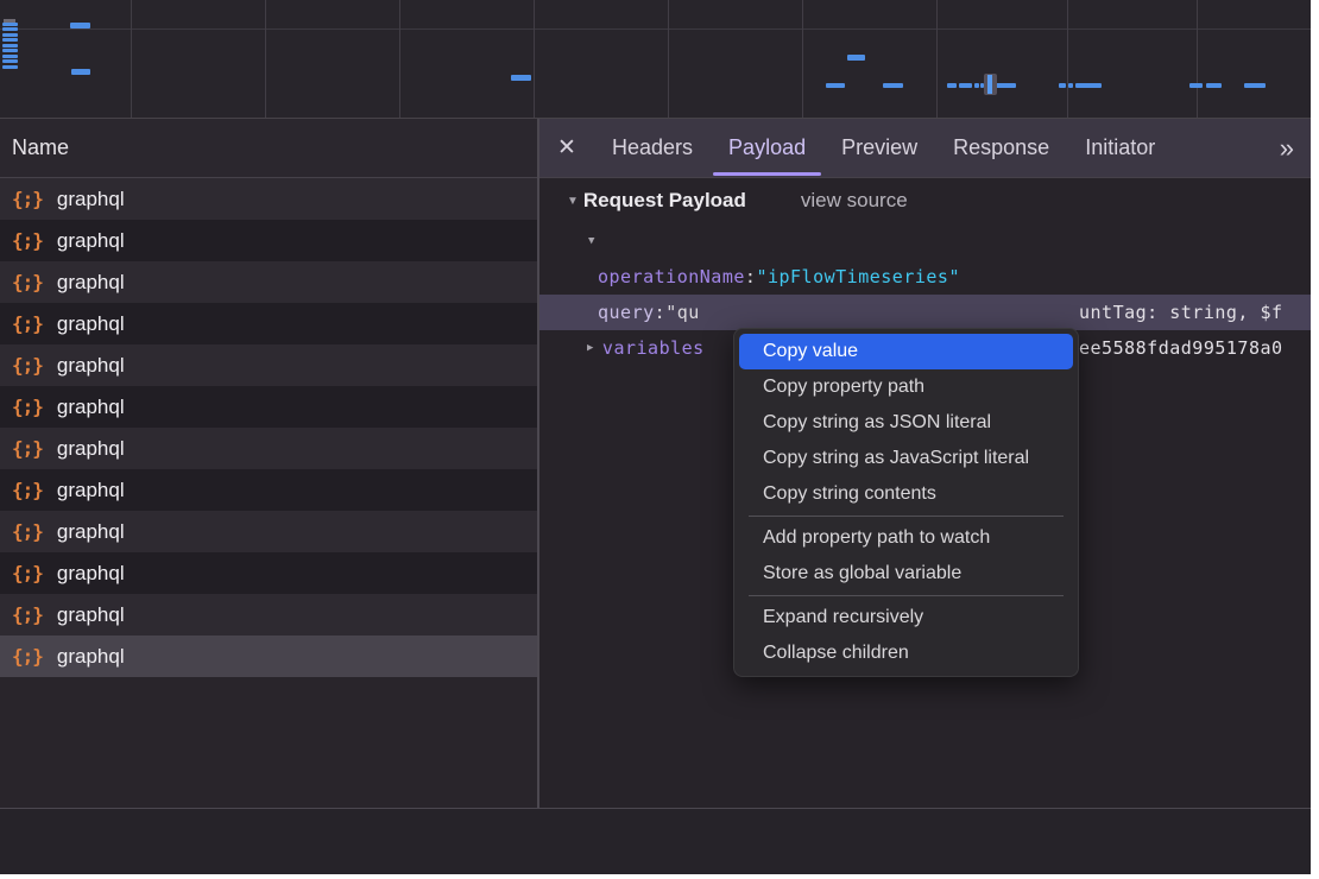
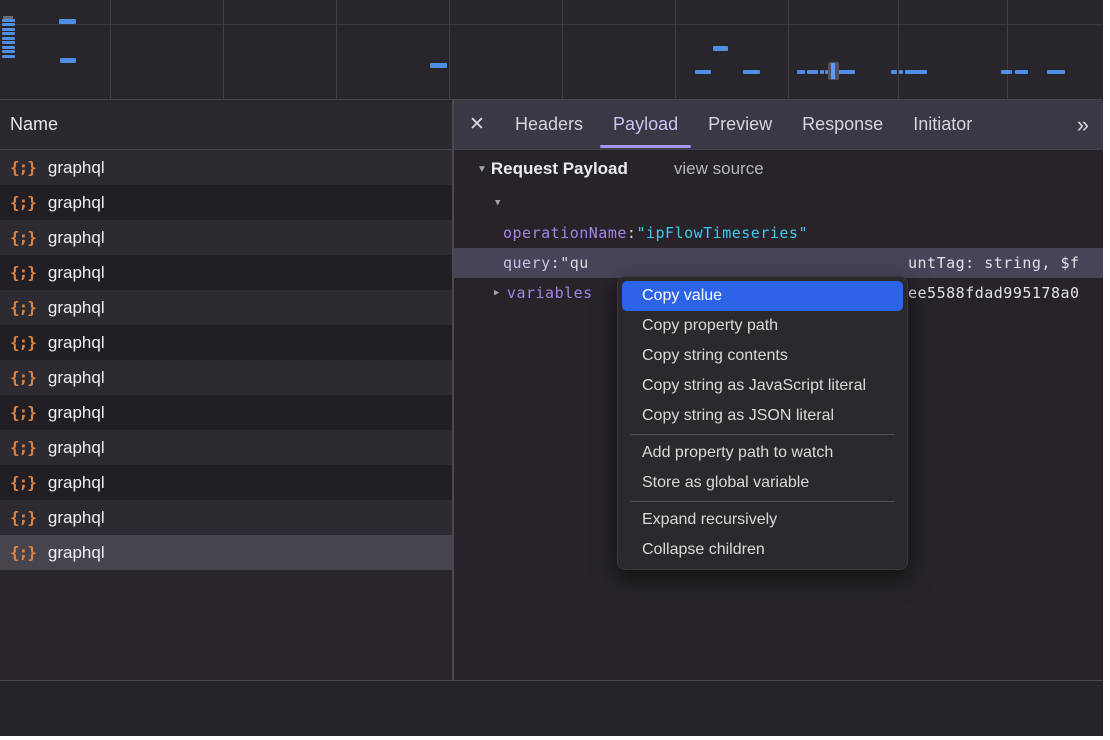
  Name
  {;}
  graphql
  {;}
  graphql
  {;}
  graphql
  {;}
  graphql
  {;}
  graphql
  {;}
  graphql
  {;}
  graphql
  {;}
  graphql
  {;}
  graphql
  {;}
  graphql
  {;}
  graphql
  {;}
  graphql
  ✕
  Headers
  Payload
  Preview
  Response
  Initiator
  »
  ▼
  Request Payload
  view source
  ▼
  operationName
  :
  "ipFlowTimeseries"
  query
  :
  "qu
  untTag: string, $f
  ▶
  variables
  ee5588fdad995178a0
  Copy value
  Copy property path
- Copy string as JSON literal
+ Copy string contents
  Copy string as JavaScript literal
- Copy string contents
+ Copy string as JSON literal
  Add property path to watch
  Store as global variable
  Expand recursively
  Collapse children
